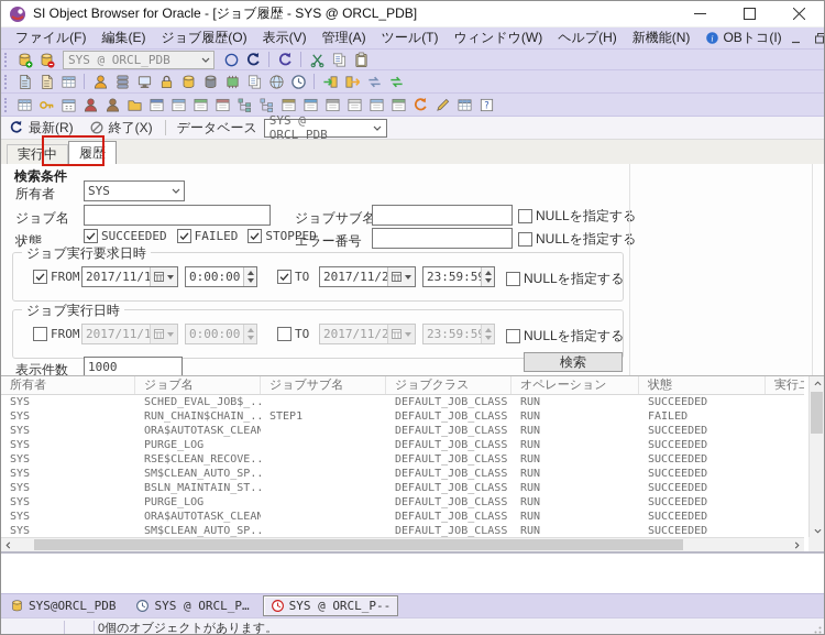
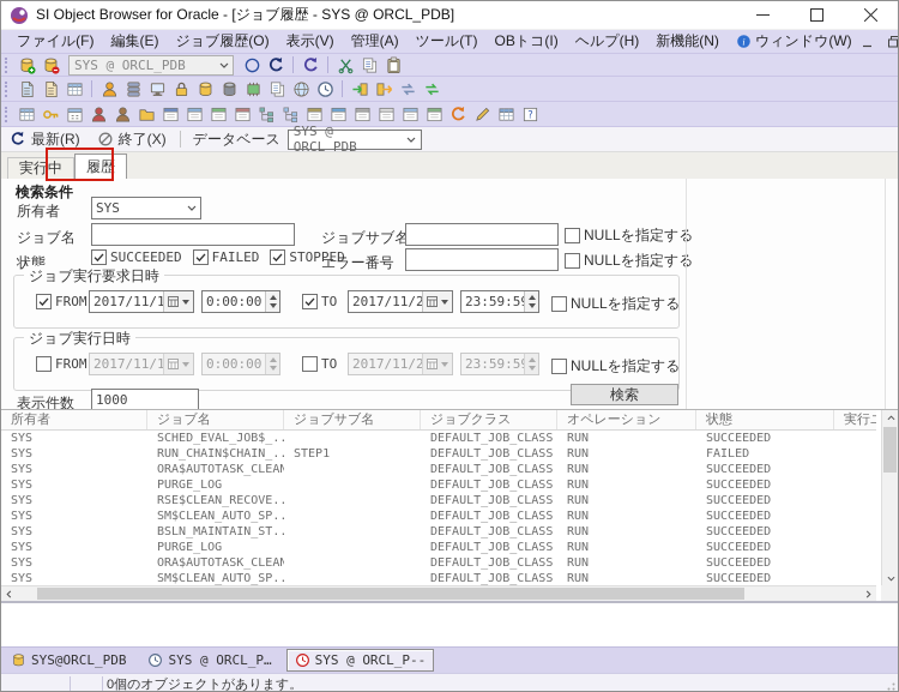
  SI Object Browser for Oracle - [ジョブ履歴 - SYS @ ORCL_PDB]
  ファイル(F)
  編集(E)
  ジョブ履歴(O)
  表示(V)
  管理(A)
  ツール(T)
- ウィンドウ(W)
+ OBトコ(I)
  ヘルプ(H)
  新機能(N)
  i
- OBトコ(I)
+ ウィンドウ(W)
  SYS @ ORCL_PDB
  ?
  最新(R)
  終了(X)
  データベース
  SYS @ ORCL_PDB
  実行中
  履歴
  検索条件
  所有者
  SYS
  ジョブ名
  ジョブサブ名
  NULLを指定す
  状態
  SUCCEEDED
  FAILED
  STOPPED
  エラー番号
  NULLを指定す
  ジョブ実行要求日時
  FROM
  2017/11/1
  0:00:00
  TO
  2017/11/2
  23:59:5
  NULLを指定する
  ジョブ実行日時
  FROM
  2017/11/1
  0:00:00
  TO
  2017/11/2
  23:59:5
  NULLを指定する
  表示件数
  1000
  検索
  所有者
  ジョブ名
  ジョブサブ名
  ジョブクラス
  オペレーション
  状態
  SYS
  SCHED_EVAL_JOB$_..
  DEFAULT_JOB_CLASS
  RUN
  SUCCEEDED
  SYS
  RUN_CHAIN$CHAIN_..
  STEP1
  DEFAULT_JOB_CLASS
  RUN
  FAILED
  SYS
  ORA$AUTOTASK_CLEAN
  DEFAULT_JOB_CLASS
  RUN
  SUCCEEDED
  SYS
  PURGE_LOG
  DEFAULT_JOB_CLASS
  RUN
  SUCCEEDED
  SYS
  RSE$CLEAN_RECOVE..
  DEFAULT_JOB_CLASS
  RUN
  SUCCEEDED
  SYS
  SM$CLEAN_AUTO_SP..
  DEFAULT_JOB_CLASS
  RUN
  SUCCEEDED
  SYS
  BSLN_MAINTAIN_ST..
  DEFAULT_JOB_CLASS
  RUN
  SUCCEEDED
  SYS
  PURGE_LOG
  DEFAULT_JOB_CLASS
  RUN
  SUCCEEDED
  SYS
  ORA$AUTOTASK_CLEAN
  DEFAULT_JOB_CLASS
  RUN
  SUCCEEDED
  SYS
  SM$CLEAN_AUTO_SP..
  DEFAULT_JOB_CLASS
  RUN
  SUCCEEDED
  SYS@ORCL_PDB
  SYS @ ORCL_P…
  SYS @ ORCL_P--
  0個のオブジェクトがあります。
